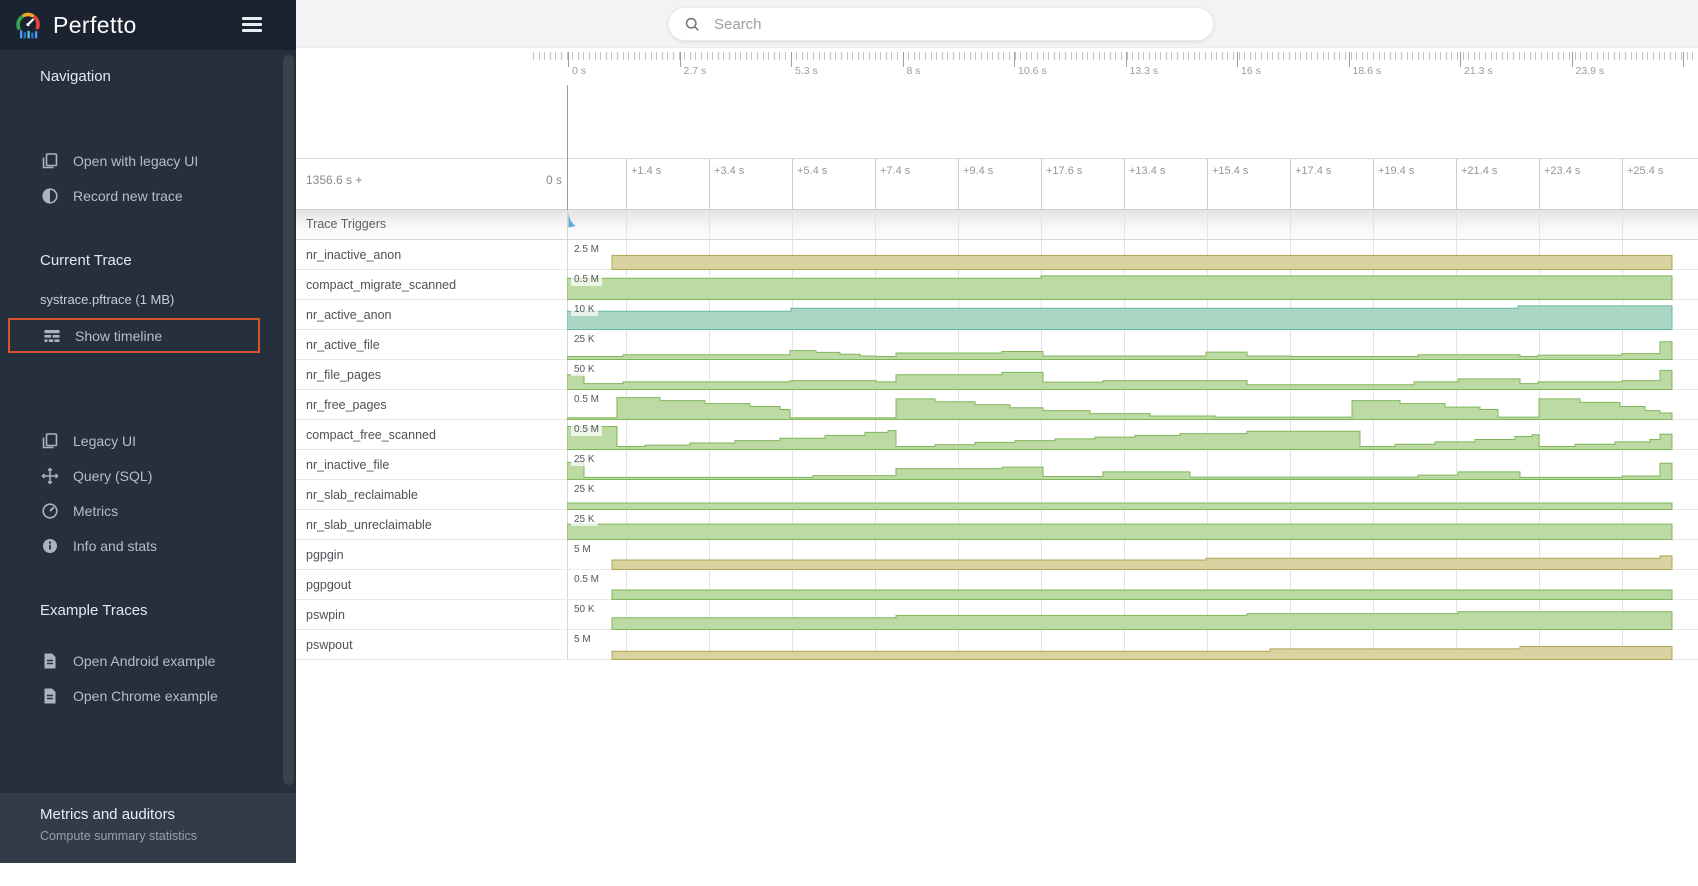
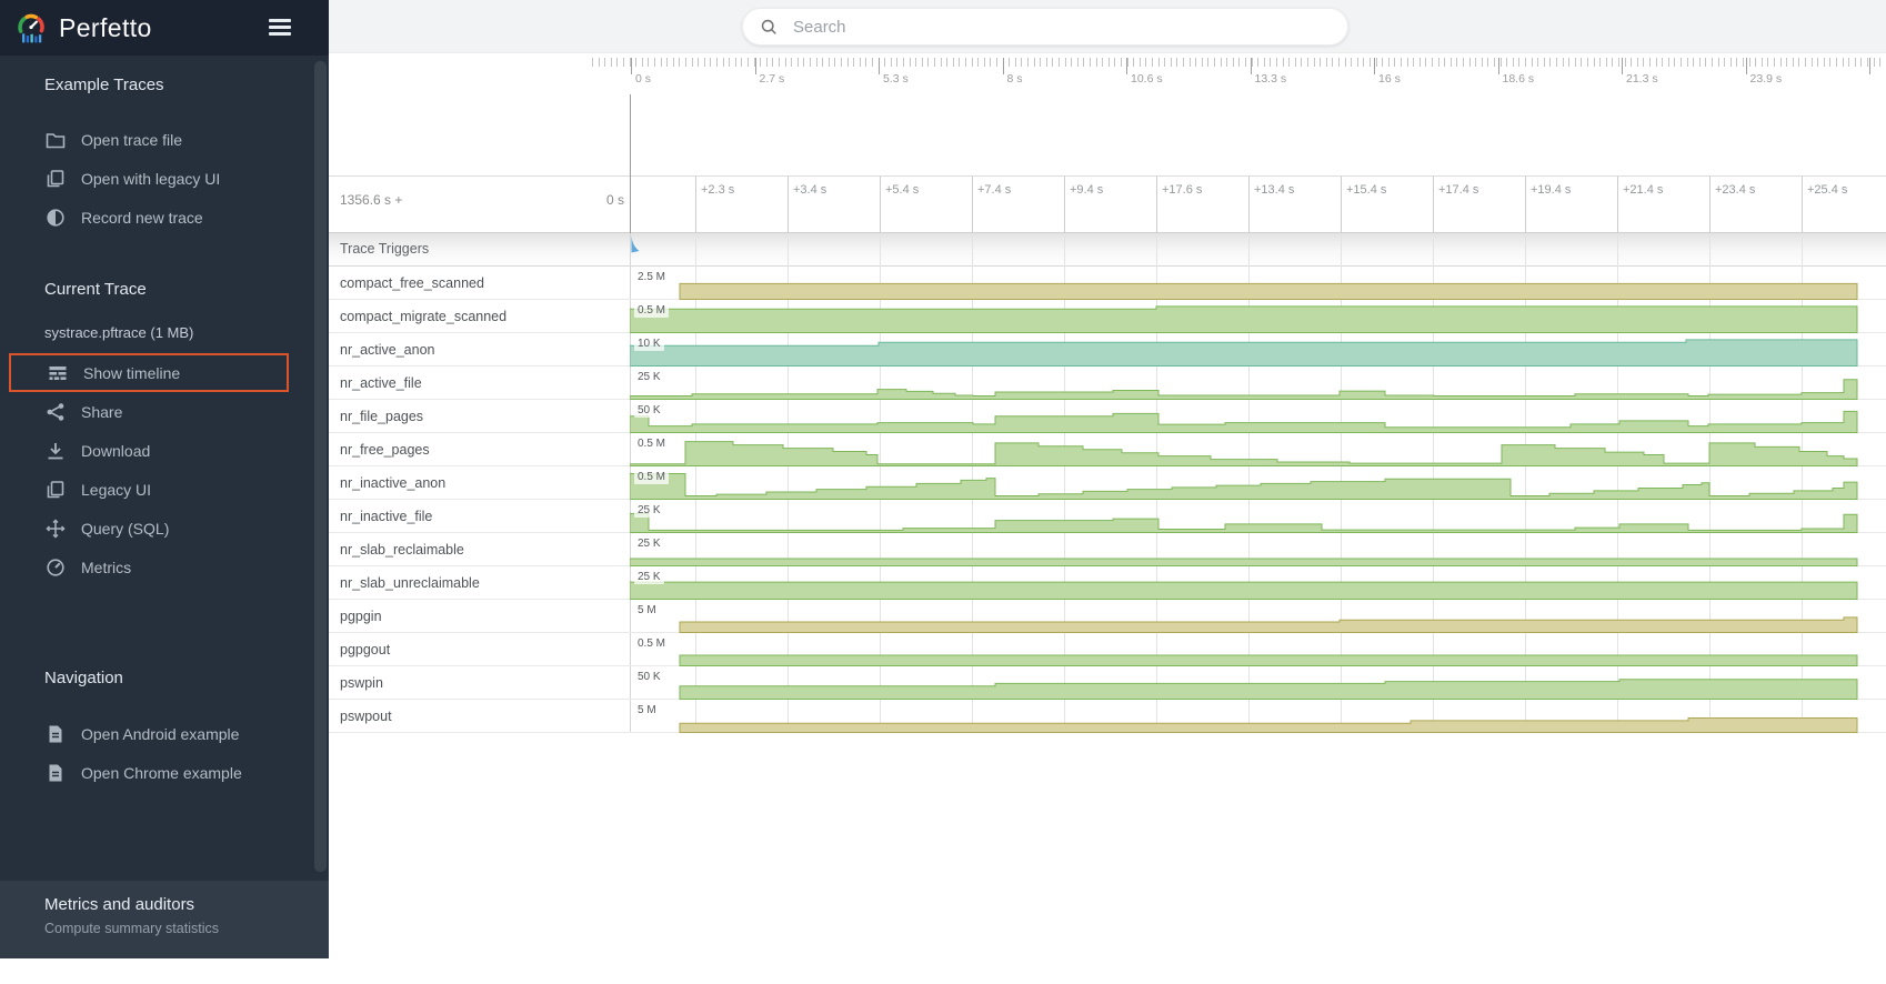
  Search
  Perfetto
  Metrics and auditors
  Compute summary statistics
- Navigation
+ Example Traces
+ Open trace file
  Open with legacy UI
  Record new trace
  Current Trace
  systrace.pftrace (1 MB)
  Show timeline
+ Share
+ Download
  Legacy UI
  Query (SQL)
  Metrics
- Info and stats
- Example Traces
+ Navigation
  Open Android example
  Open Chrome example
  0 s
  2.7 s
  5.3 s
  8 s
  10.6 s
  13.3 s
  16 s
  18.6 s
  21.3 s
  23.9 s
  1356.6 s +
  0 s
- +1.4 s
+ +2.3 s
  +3.4 s
  +5.4 s
  +7.4 s
  +9.4 s
  +17.6 s
  +13.4 s
  +15.4 s
  +17.4 s
  +19.4 s
  +21.4 s
  +23.4 s
  +25.4 s
  Trace Triggers
- nr_inactive_anon
+ compact_free_scanned
  2.5 M
  compact_migrate_scanned
  0.5 M
  nr_active_anon
  10 K
  nr_active_file
  25 K
  nr_file_pages
  50 K
  nr_free_pages
  0.5 M
- compact_free_scanned
+ nr_inactive_anon
  0.5 M
  nr_inactive_file
  25 K
  nr_slab_reclaimable
  25 K
  nr_slab_unreclaimable
  25 K
  pgpgin
  5 M
  pgpgout
  0.5 M
  pswpin
  50 K
  pswpout
  5 M
